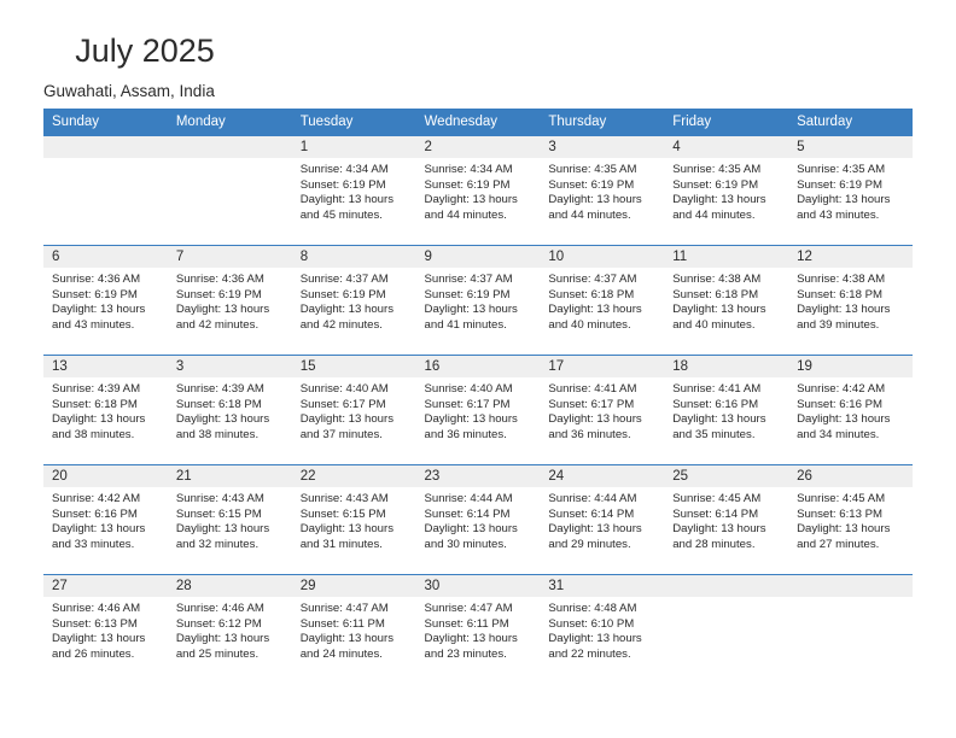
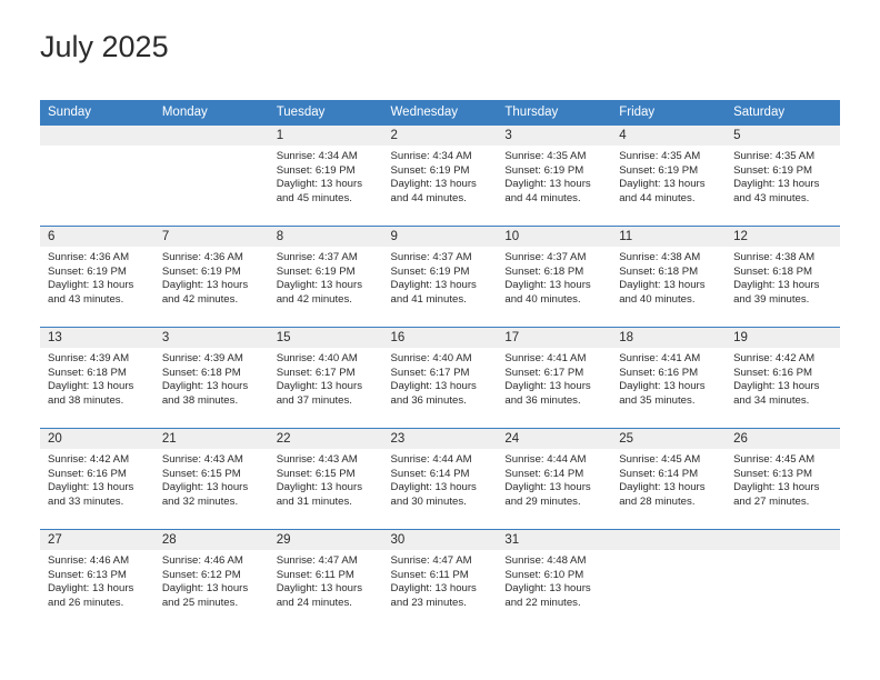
  July 2025
- Guwahati, Assam, India
  Sunday	Monday	Tuesday	Wednesday	Thursday	Friday	Saturday
  		1Sunrise: 4:34 AMSunset: 6:19 PMDaylight: 13 hours and 45 minutes.	2Sunrise: 4:34 AMSunset: 6:19 PMDaylight: 13 hours and 44 minutes.	3Sunrise: 4:35 AMSunset: 6:19 PMDaylight: 13 hours and 44 minutes.	4Sunrise: 4:35 AMSunset: 6:19 PMDaylight: 13 hours and 44 minutes.	5Sunrise: 4:35 AMSunset: 6:19 PMDaylight: 13 hours and 43 minutes.
  6Sunrise: 4:36 AMSunset: 6:19 PMDaylight: 13 hours and 43 minutes.	7Sunrise: 4:36 AMSunset: 6:19 PMDaylight: 13 hours and 42 minutes.	8Sunrise: 4:37 AMSunset: 6:19 PMDaylight: 13 hours and 42 minutes.	9Sunrise: 4:37 AMSunset: 6:19 PMDaylight: 13 hours and 41 minutes.	10Sunrise: 4:37 AMSunset: 6:18 PMDaylight: 13 hours and 40 minutes.	11Sunrise: 4:38 AMSunset: 6:18 PMDaylight: 13 hours and 40 minutes.	12Sunrise: 4:38 AMSunset: 6:18 PMDaylight: 13 hours and 39 minutes.
  13Sunrise: 4:39 AMSunset: 6:18 PMDaylight: 13 hours and 38 minutes.	3Sunrise: 4:39 AMSunset: 6:18 PMDaylight: 13 hours and 38 minutes.	15Sunrise: 4:40 AMSunset: 6:17 PMDaylight: 13 hours and 37 minutes.	16Sunrise: 4:40 AMSunset: 6:17 PMDaylight: 13 hours and 36 minutes.	17Sunrise: 4:41 AMSunset: 6:17 PMDaylight: 13 hours and 36 minutes.	18Sunrise: 4:41 AMSunset: 6:16 PMDaylight: 13 hours and 35 minutes.	19Sunrise: 4:42 AMSunset: 6:16 PMDaylight: 13 hours and 34 minutes.
  20Sunrise: 4:42 AMSunset: 6:16 PMDaylight: 13 hours and 33 minutes.	21Sunrise: 4:43 AMSunset: 6:15 PMDaylight: 13 hours and 32 minutes.	22Sunrise: 4:43 AMSunset: 6:15 PMDaylight: 13 hours and 31 minutes.	23Sunrise: 4:44 AMSunset: 6:14 PMDaylight: 13 hours and 30 minutes.	24Sunrise: 4:44 AMSunset: 6:14 PMDaylight: 13 hours and 29 minutes.	25Sunrise: 4:45 AMSunset: 6:14 PMDaylight: 13 hours and 28 minutes.	26Sunrise: 4:45 AMSunset: 6:13 PMDaylight: 13 hours and 27 minutes.
  27Sunrise: 4:46 AMSunset: 6:13 PMDaylight: 13 hours and 26 minutes.	28Sunrise: 4:46 AMSunset: 6:12 PMDaylight: 13 hours and 25 minutes.	29Sunrise: 4:47 AMSunset: 6:11 PMDaylight: 13 hours and 24 minutes.	30Sunrise: 4:47 AMSunset: 6:11 PMDaylight: 13 hours and 23 minutes.	31Sunrise: 4:48 AMSunset: 6:10 PMDaylight: 13 hours and 22 minutes.
